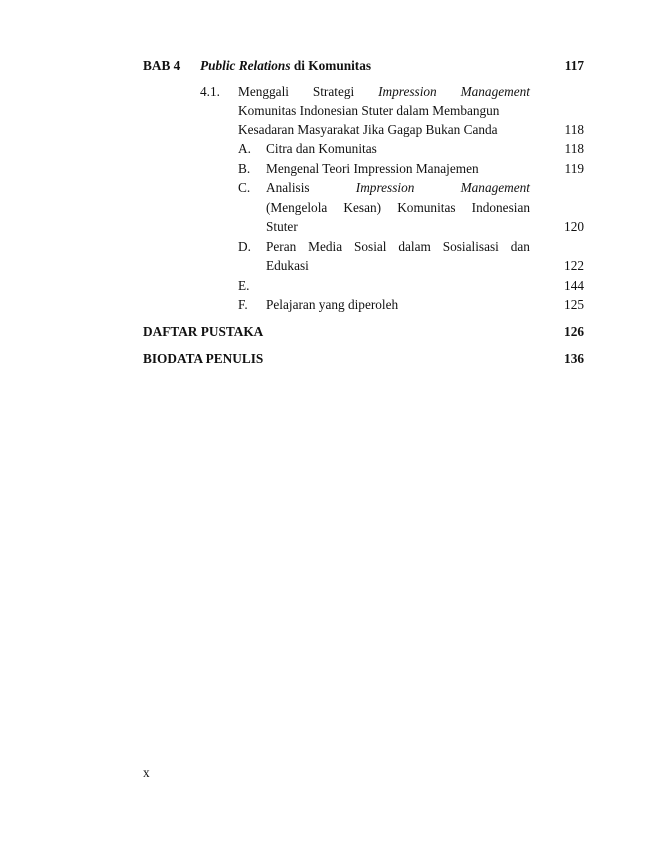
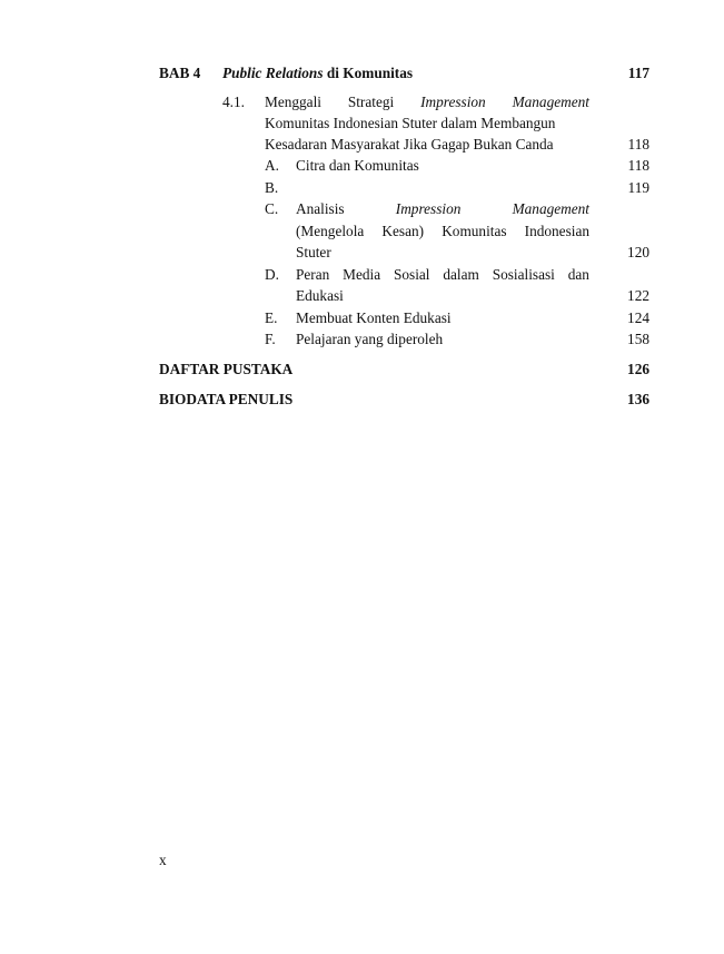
  BAB 4
  Public Relations
  di Komunitas
  117
  4.1.
  Menggali
  Strategi
  Impression
  Management
  Komunitas Indonesian Stuter dalam Membangun
  Kesadaran Masyarakat Jika Gagap Bukan Canda
  118
  A.
  Citra dan Komunitas
  118
  B.
- Mengenal Teori Impression Manajemen
  119
  C.
  Analisis
  Impression
  Management
  (Mengelola
  Kesan)
  Komunitas
  Indonesian
  Stuter
  120
  D.
  Peran
  Media
  Sosial
  dalam
  Sosialisasi
  dan
  Edukasi
  122
  E.
+ Membuat Konten Edukasi
- 144
+ 124
  F.
  Pelajaran yang diperoleh
- 125
+ 158
  DAFTAR PUSTAKA
  126
  BIODATA PENULIS
  136
  x
